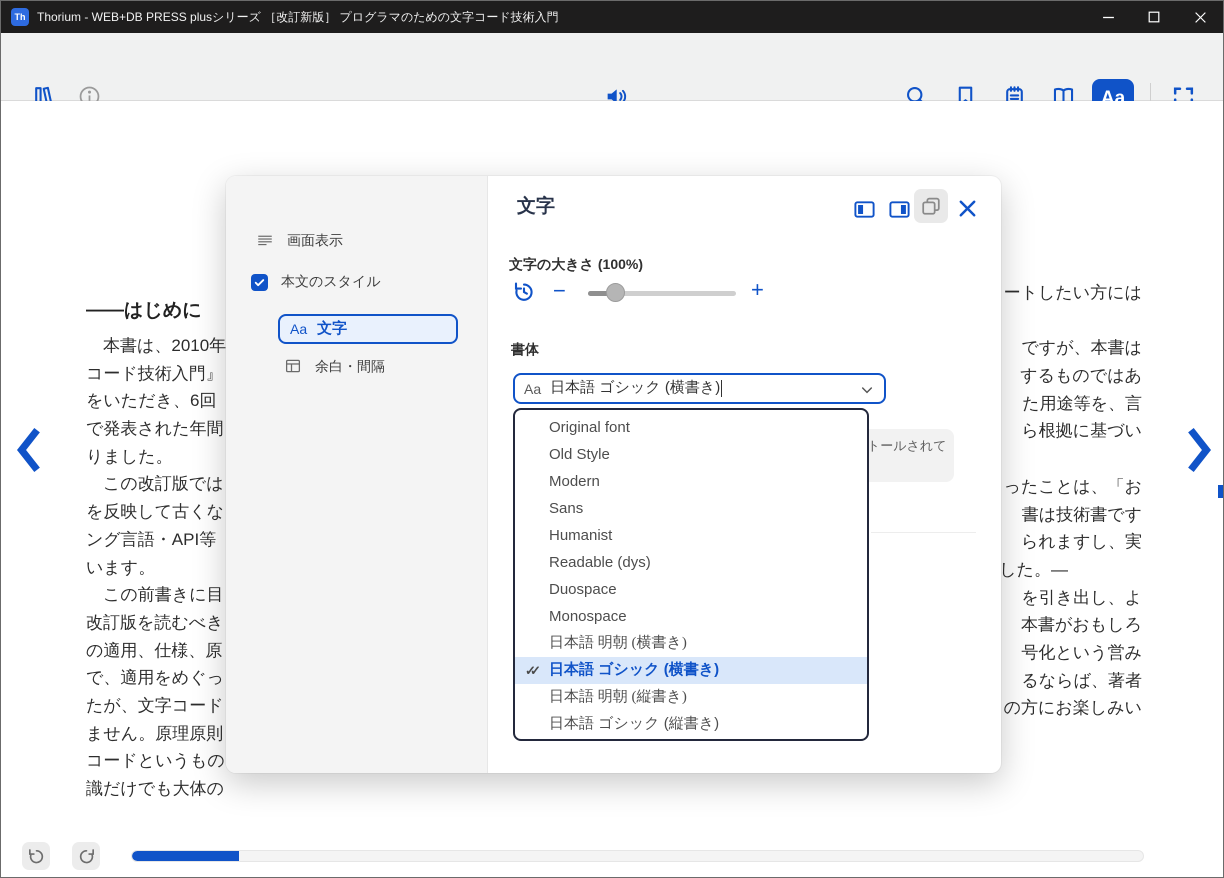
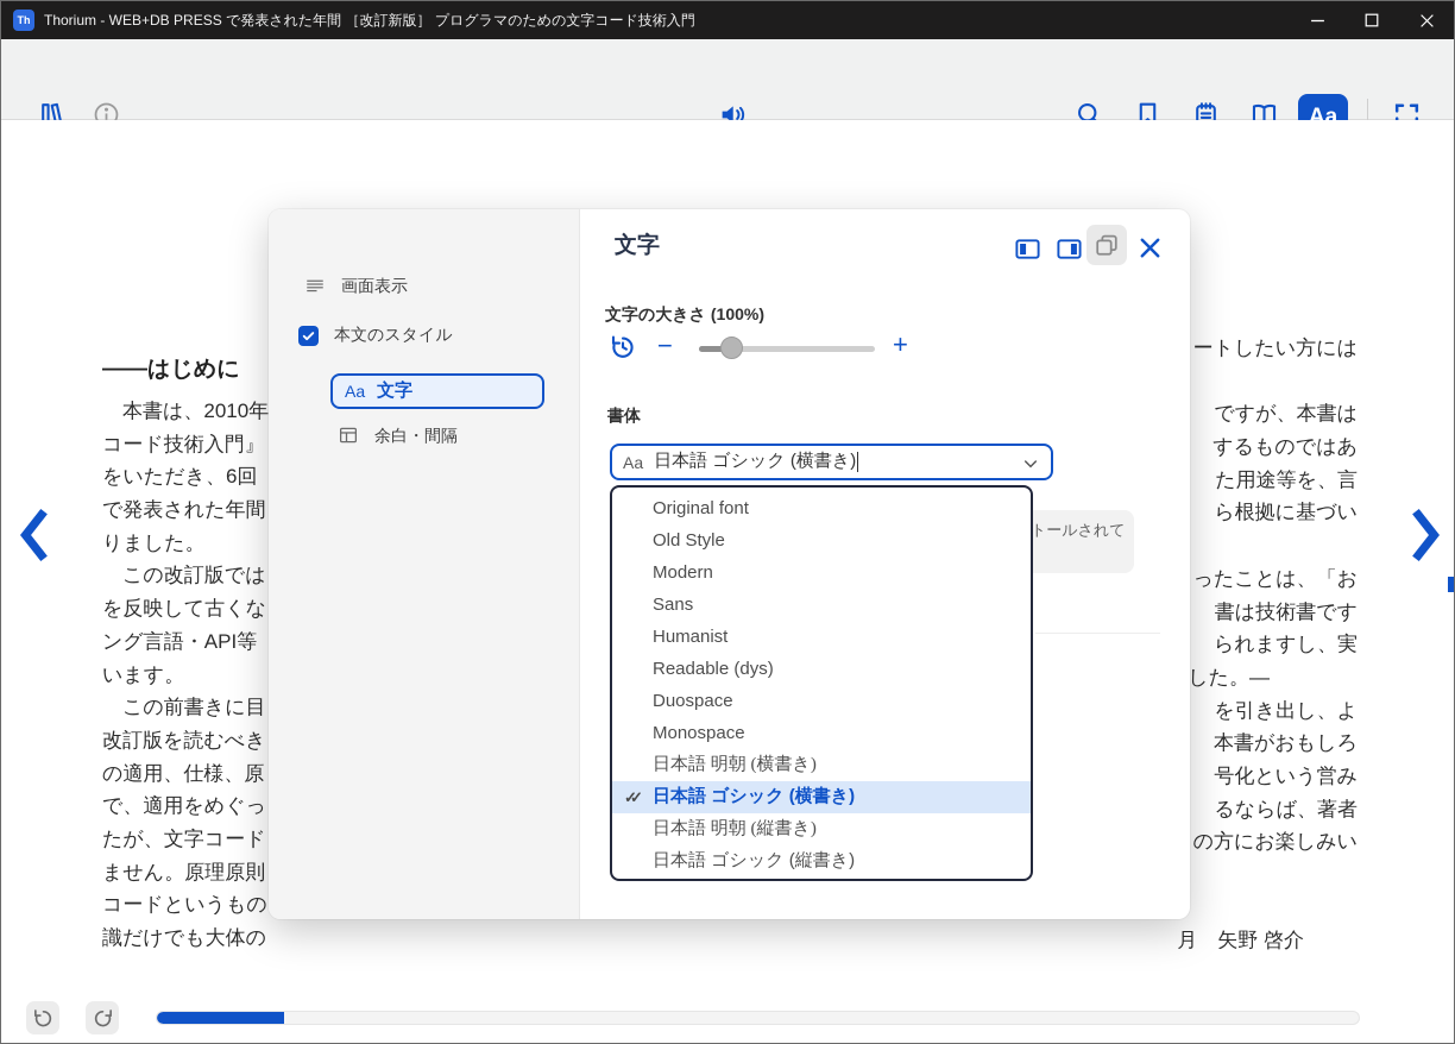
  Th
- Thorium - WEB+DB PRESS plusシリーズ ［改訂新版］ プログラマのための文字コード技術入門
+ Thorium - WEB+DB PRESS で発表された年間 ［改訂新版］ プログラマのための文字コード技術入門
  Aa
  ——はじめに
  本書は、2010年
  コード技術入門』
  をいただき、6回
  で発表された年間
  りました。
  この改訂版では
  を反映して古くな
  ング言語・API等
  います。
  この前書きに目
  改訂版を読むべき
  の適用、仕様、原
  で、適用をめぐっ
  たが、文字コード
  ません。原理原則
  コードというもの
  識だけでも大体の
  ートしたい方には
  ですが、本書は
  するものではあ
  た用途等を、言
  ら根拠に基づい
  ったことは、「お
  書は技術書です
  られますし、実
  を引き出し、よ
  本書がおもしろ
  号化という営み
  るならば、著者
  の方にお楽しみい
+ 月 矢野 啓介
  画面表示
  本文のスタイル
  Aa
  文字
  余白・間隔
  文字
  文字の大きさ (100%)
  −
  +
  書体
  トールされて
  Aa
  日本語 ゴシック (横書き)
  Original font
  Old Style
  Modern
  Sans
  Humanist
  Readable (dys)
  Duospace
  Monospace
  日本語 明朝 (横書き)
  ✓✓
  日本語 ゴシック (横書き)
  日本語 明朝 (縦書き)
  日本語 ゴシック (縦書き)
